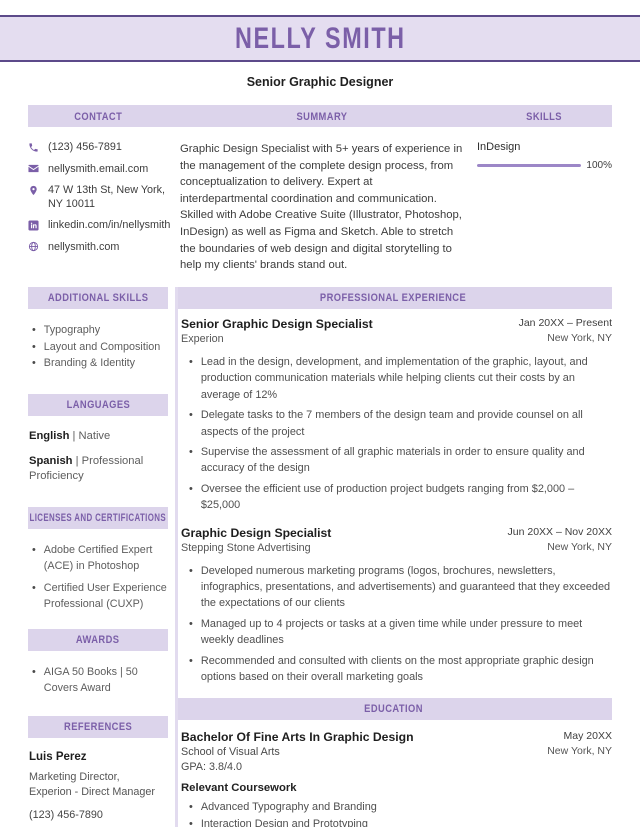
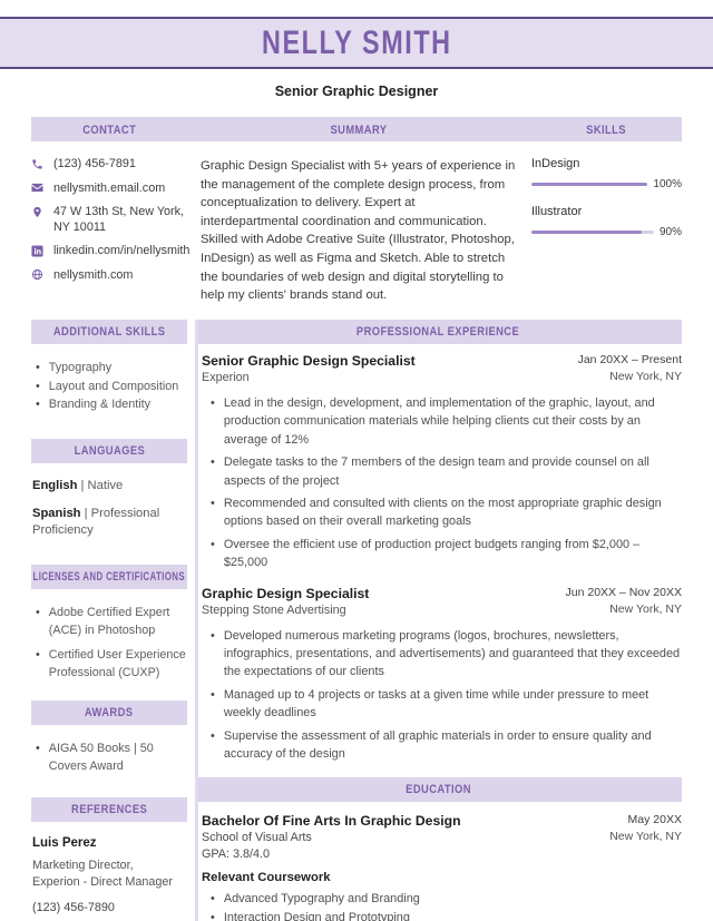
  NELLY SMITH
  Senior Graphic Designer
  CONTACT
  SUMMARY
  SKILLS
  (123) 456-7891
  nellysmith.email.com
  47 W 13th St, New York, NY 10011
  linkedin.com/in/nellysmith
  nellysmith.com
  Graphic Design Specialist with 5+ years of experience in the management of the complete design process, from conceptualization to delivery. Expert at interdepartmental coordination and communication. Skilled with Adobe Creative Suite (Illustrator, Photoshop, InDesign) as well as Figma and Sketch. Able to stretch the boundaries of web design and digital storytelling to help my clients' brands stand out.
  InDesign
  100%
+ Illustrator
+ 90%
  ADDITIONAL SKILLS
  •
  Typography
  •
  Layout and Composition
  •
  Branding & Identity
  LANGUAGES
  English | Native
  Spanish | Professional Proficiency
  LICENSES AND CERTIFICATIONS
  •
  Adobe Certified Expert (ACE) in Photoshop
  •
  Certified User Experience Professional (CUXP)
  AWARDS
  •
  AIGA 50 Books | 50 Covers Award
  REFERENCES
  Luis Perez
  Marketing Director,
  Experion - Direct Manager
  (123) 456-7890
  PROFESSIONAL EXPERIENCE
  Senior Graphic Design Specialist
  Experion
  Jan 20XX – Present
  New York, NY
  •
  Lead in the design, development, and implementation of the graphic, layout, and production communication materials while helping clients cut their costs by an average of 12%
  •
  Delegate tasks to the 7 members of the design team and provide counsel on all aspects of the project
  •
- Supervise the assessment of all graphic materials in order to ensure quality and accuracy of the design
+ Recommended and consulted with clients on the most appropriate graphic design options based on their overall marketing goals
  •
  Oversee the efficient use of production project budgets ranging from $2,000 – $25,000
  Graphic Design Specialist
  Stepping Stone Advertising
  Jun 20XX – Nov 20XX
  New York, NY
  •
  Developed numerous marketing programs (logos, brochures, newsletters, infographics, presentations, and advertisements) and guaranteed that they exceeded the expectations of our clients
  •
  Managed up to 4 projects or tasks at a given time while under pressure to meet weekly deadlines
  •
- Recommended and consulted with clients on the most appropriate graphic design options based on their overall marketing goals
+ Supervise the assessment of all graphic materials in order to ensure quality and accuracy of the design
  EDUCATION
  Bachelor Of Fine Arts In Graphic Design
  School of Visual Arts
  GPA: 3.8/4.0
  May 20XX
  New York, NY
  Relevant Coursework
  •
  Advanced Typography and Branding
  •
  Interaction Design and Prototyping
